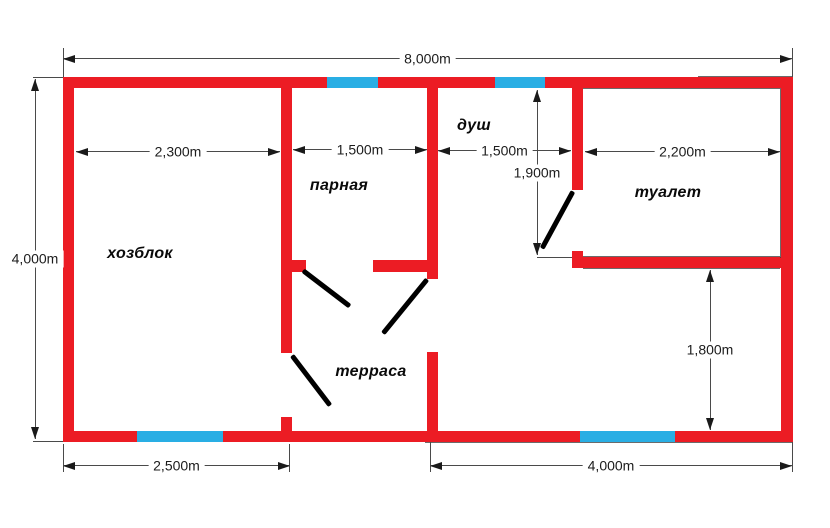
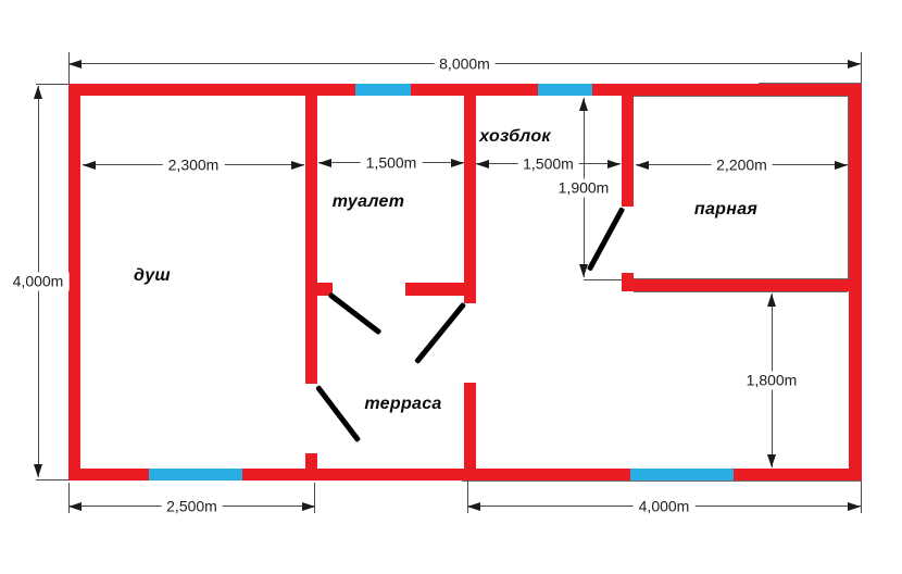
  8,000m
  4,000m
  2,300m
  1,500m
  1,500m
  2,200m
  1,900m
  1,800m
  2,500m
  4,000m
- хозблок
+ душ
- парная
+ туалет
- душ
+ хозблок
- туалет
+ парная
  терраса
